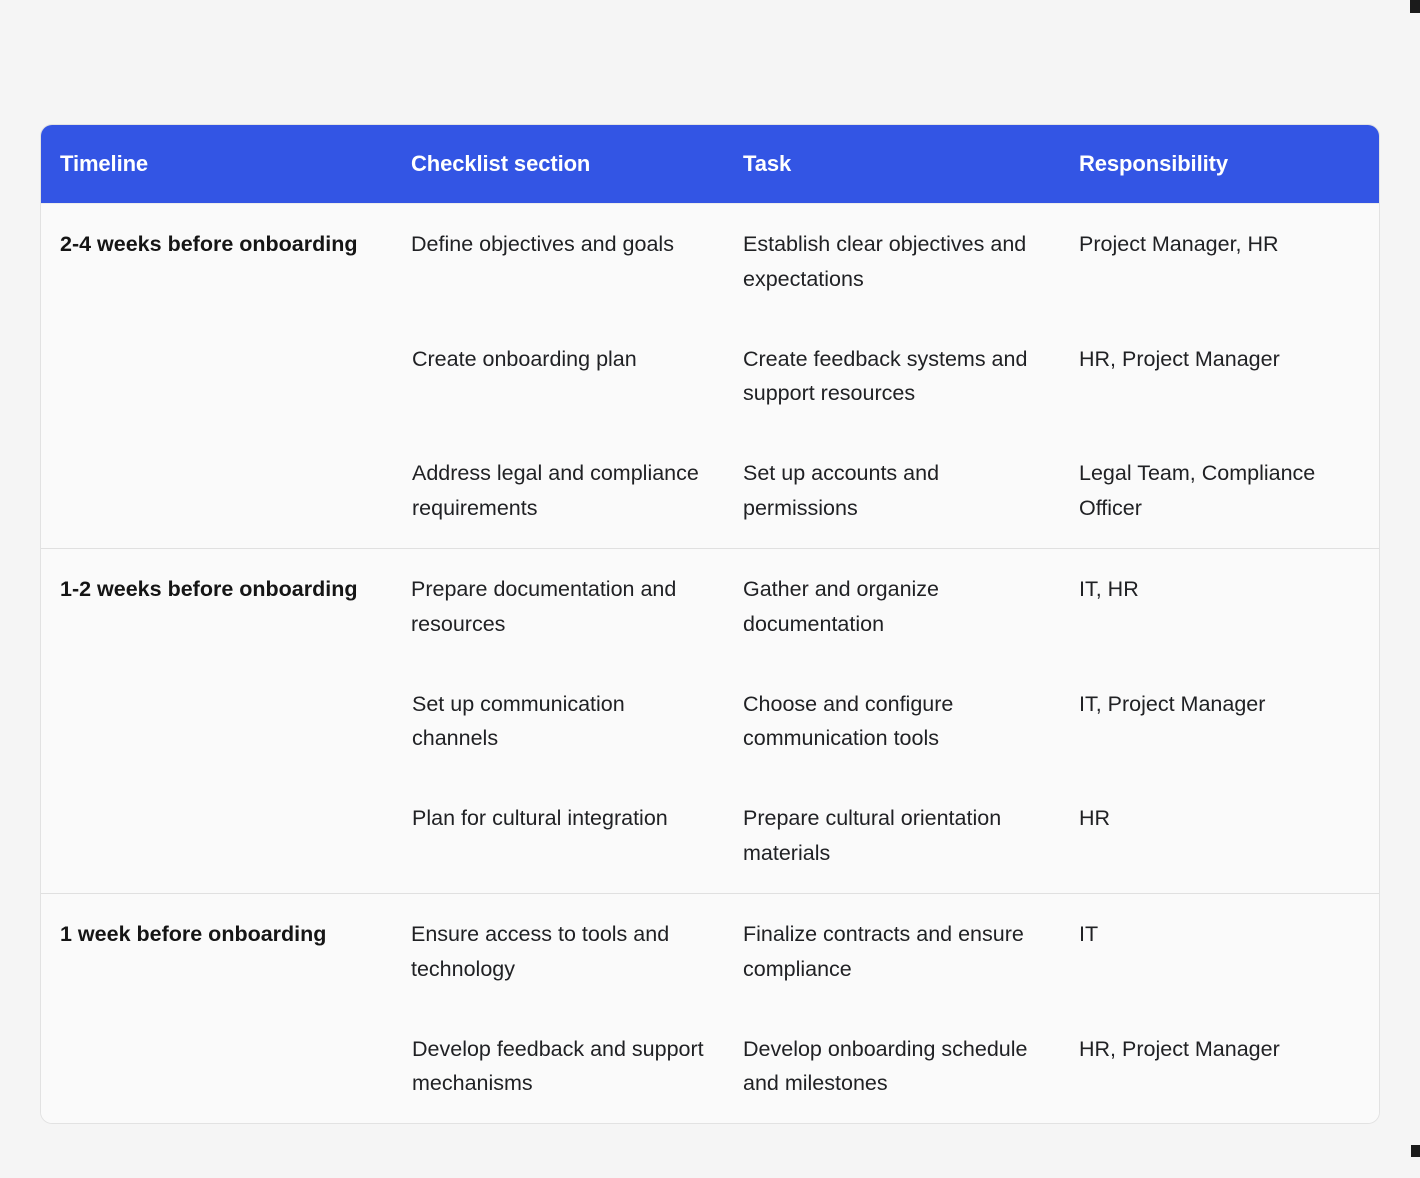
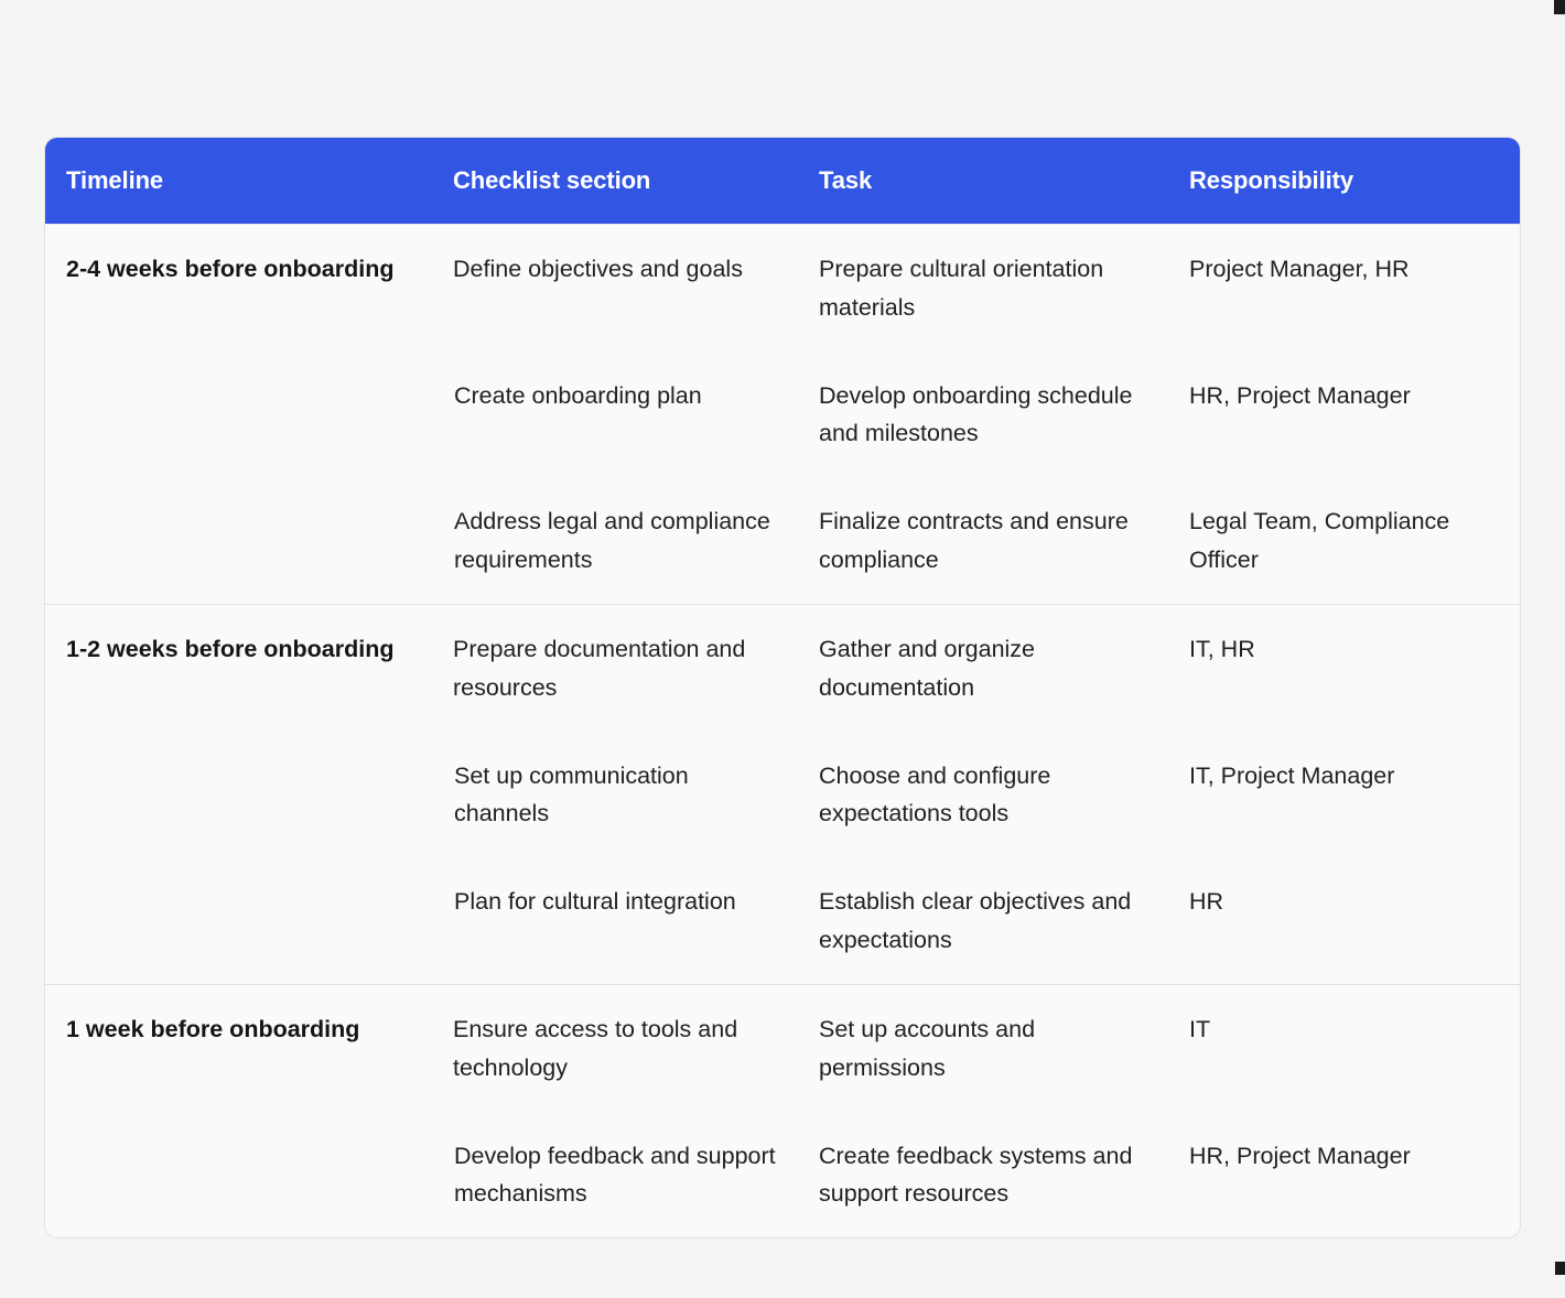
  Timeline	Checklist section	Task	Responsibility
- 2-4 weeks before onboarding	Define objectives and goals	Establish clear objectives and expectations	Project Manager, HR
+ 2-4 weeks before onboarding	Define objectives and goals	Prepare cultural orientation materials	Project Manager, HR
- Create onboarding plan	Create feedback systems and support resources	HR, Project Manager
+ Create onboarding plan	Develop onboarding schedule and milestones	HR, Project Manager
- Address legal and compliance requirements	Set up accounts and permissions	Legal Team, Compliance Officer
+ Address legal and compliance requirements	Finalize contracts and ensure compliance	Legal Team, Compliance Officer
  1-2 weeks before onboarding	Prepare documentation and resources	Gather and organize documentation	IT, HR
- Set up communication channels	Choose and configure communication tools	IT, Project Manager
+ Set up communication channels	Choose and configure expectations tools	IT, Project Manager
- Plan for cultural integration	Prepare cultural orientation materials	HR
+ Plan for cultural integration	Establish clear objectives and expectations	HR
- 1 week before onboarding	Ensure access to tools and technology	Finalize contracts and ensure compliance	IT
+ 1 week before onboarding	Ensure access to tools and technology	Set up accounts and permissions	IT
- Develop feedback and support mechanisms	Develop onboarding schedule and milestones	HR, Project Manager
+ Develop feedback and support mechanisms	Create feedback systems and support resources	HR, Project Manager
